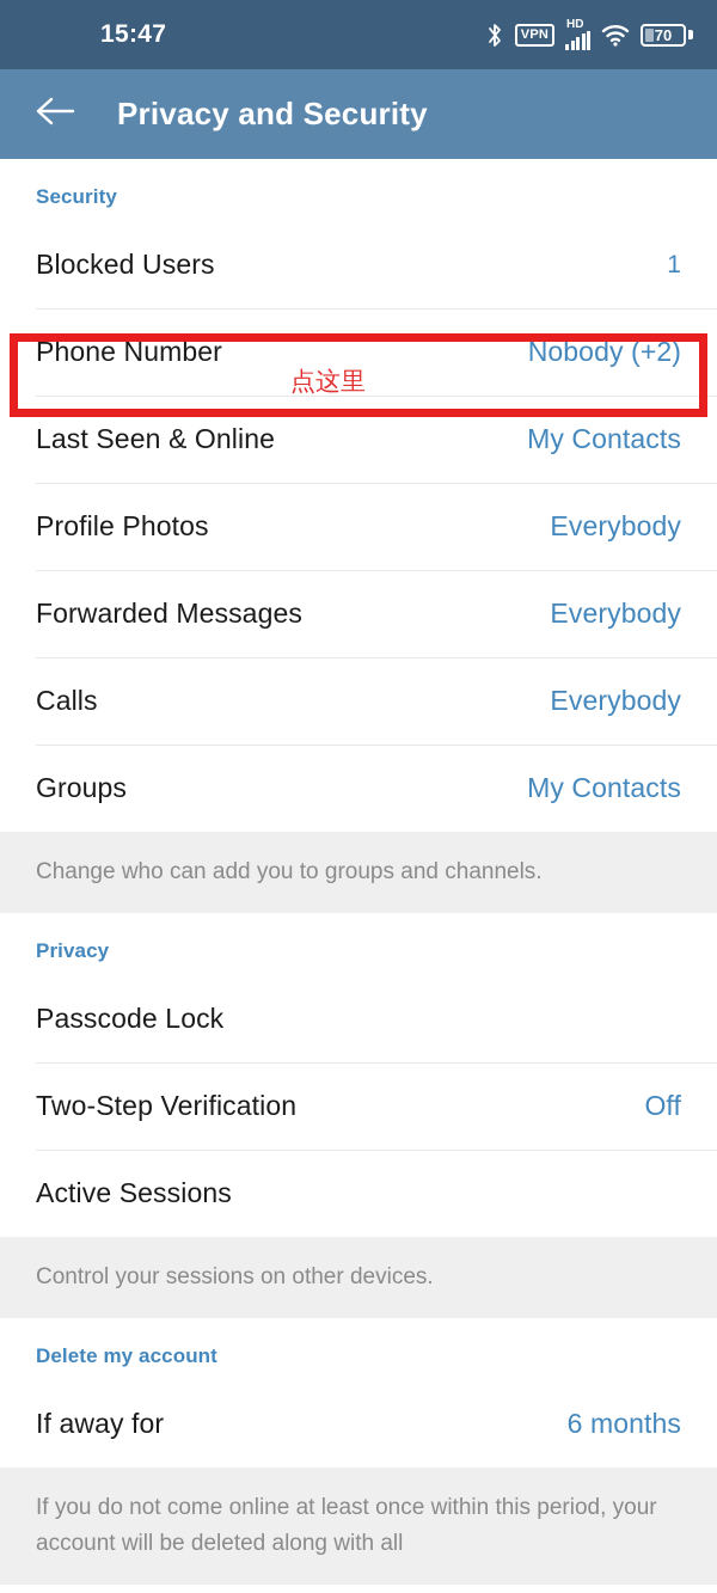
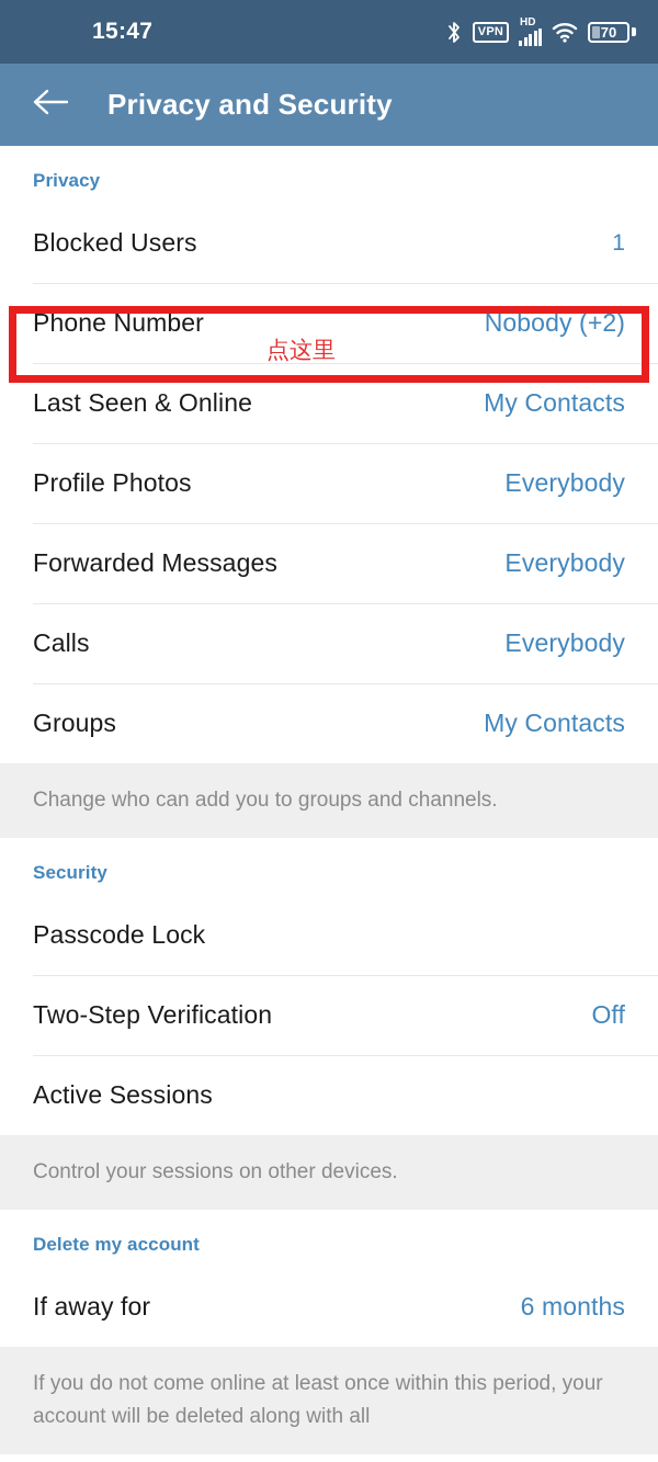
  15:47
  VPN
  HD
  70
  Privacy and Security
- Security
+ Privacy
  Blocked Users
  1
  Phone Number
  Nobody (+2)
  Last Seen & Online
  My Contacts
  Profile Photos
  Everybody
  Forwarded Messages
  Everybody
  Calls
  Everybody
  Groups
  My Contacts
  Change who can add you to groups and channels.
- Privacy
+ Security
  Passcode Lock
  Two-Step Verification
  Off
  Active Sessions
  Control your sessions on other devices.
  Delete my account
  If away for
  6 months
  If you do not come online at least once within this period, your account will be deleted along with all
  点这里
